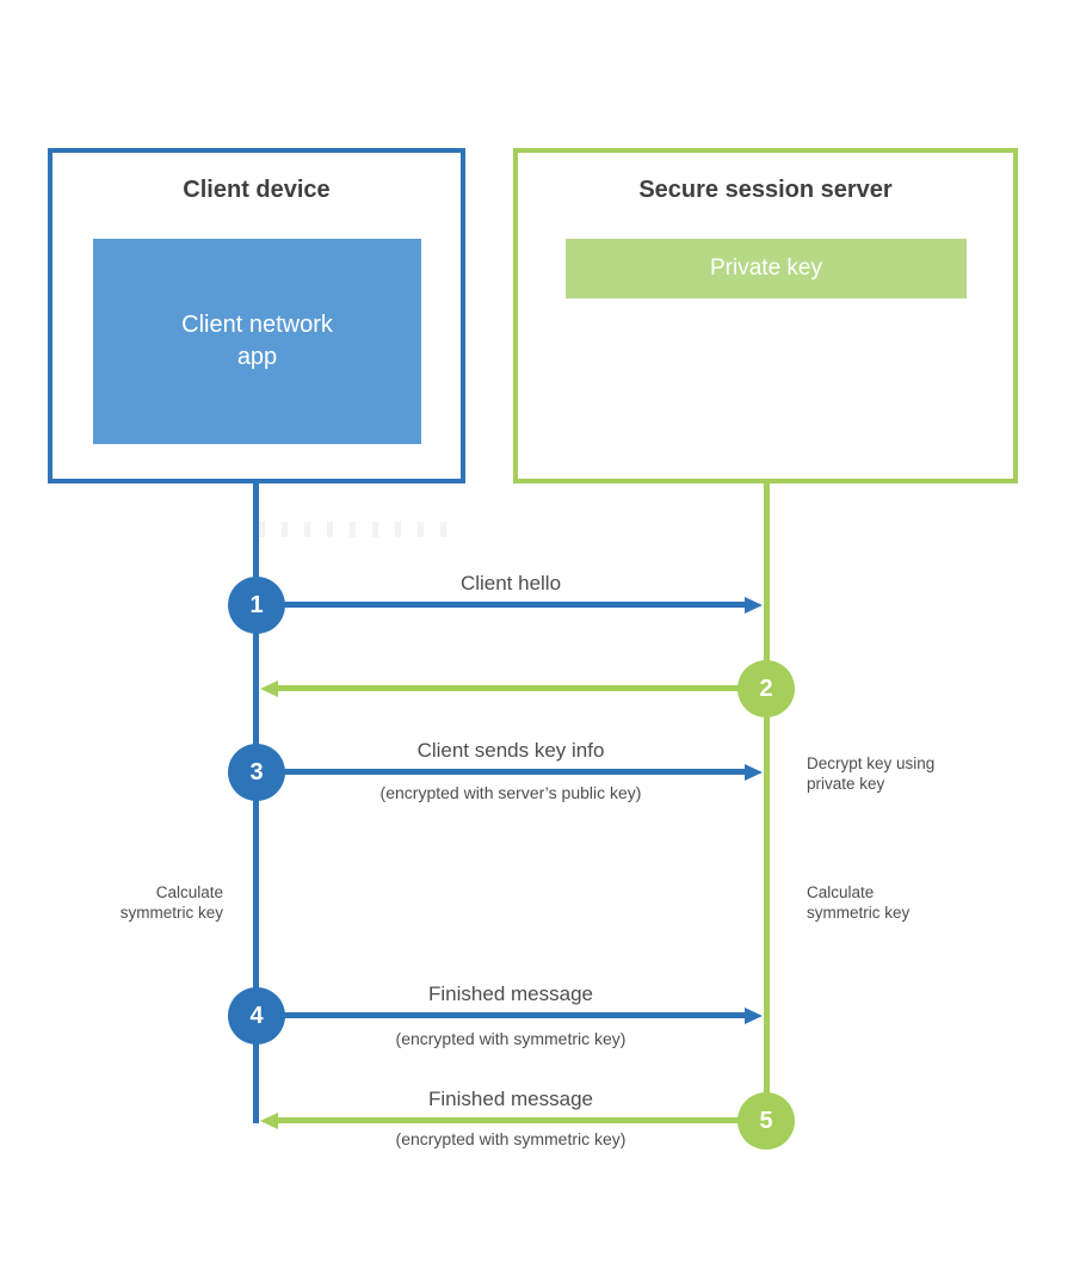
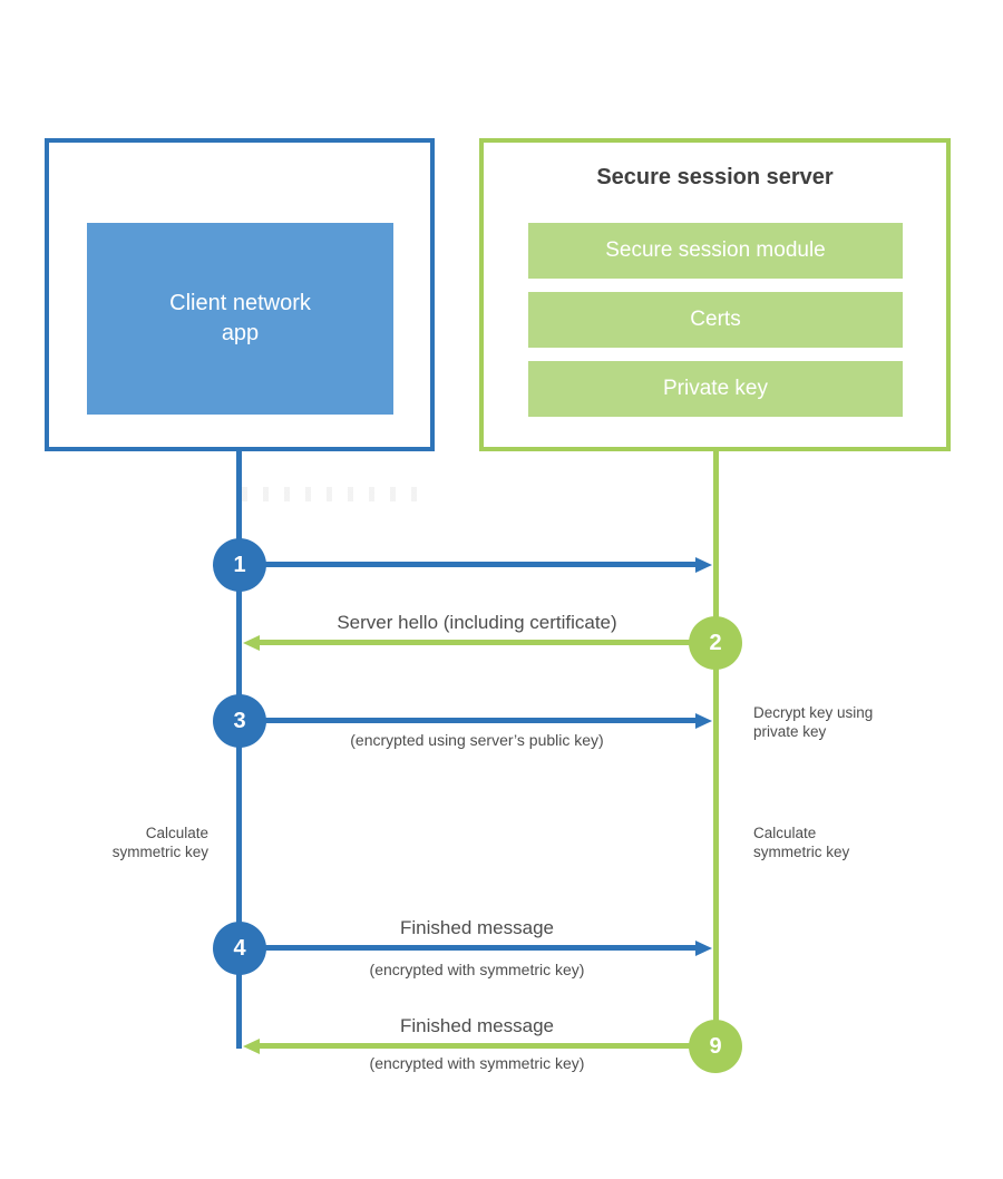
- Client device
  Client network
  app
  Secure session server
+ Secure session module
+ Certs
  Private key
- Client hello
  1
+ Server hello (including certificate)
  2
- Client sends key info
- (encrypted with server’s public key)
+ (encrypted using server’s public key)
  3
  Decrypt key using
  private key
  Calculate
  symmetric key
  Calculate
  symmetric key
  Finished message
  (encrypted with symmetric key)
  4
  Finished message
  (encrypted with symmetric key)
- 5
+ 9
